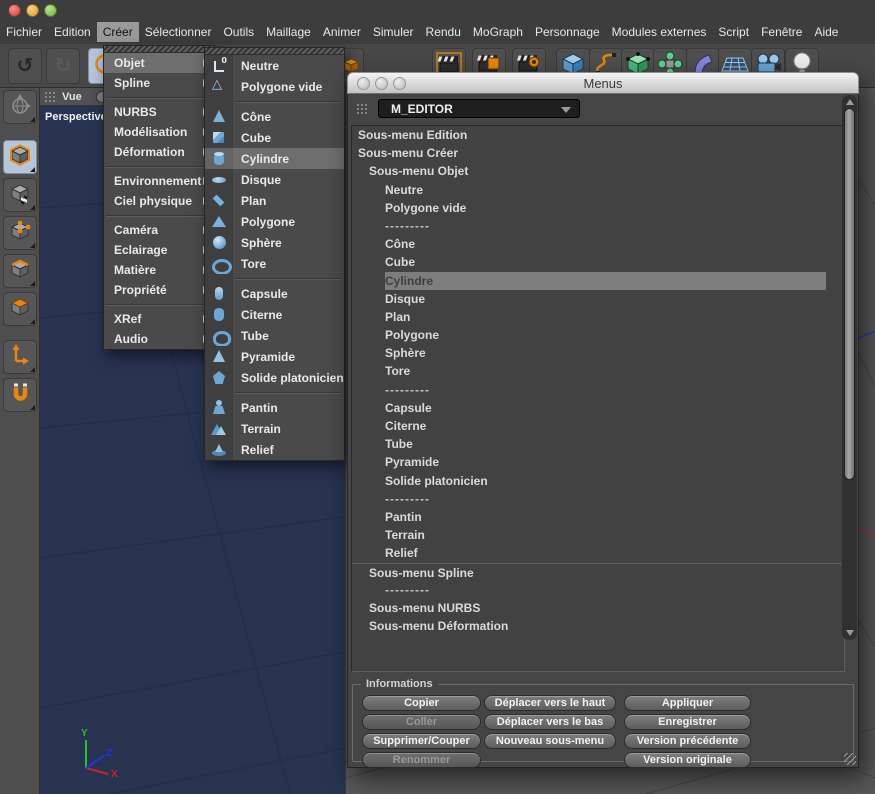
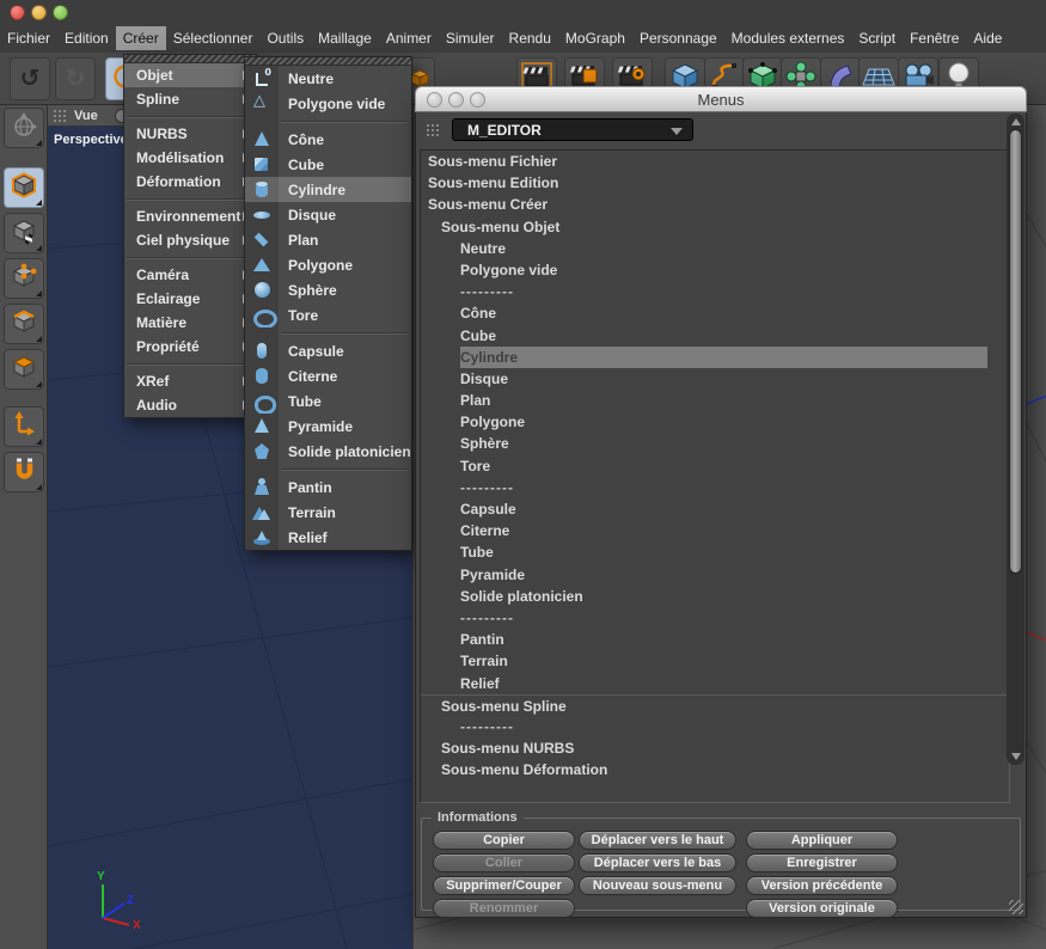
  Fichier
  Edition
  Créer
  Sélectionner
  Outils
  Maillage
  Animer
  Simuler
  Rendu
  MoGraph
  Personnage
  Modules externes
  Script
  Fenêtre
  Aide
  ↺
  Vue
  Perspectiv
  Y
  Z
  X
  Objet
  Spline
  NURBS
  Modélisation
  Déformation
  Environnement
  Ciel physique
  Caméra
  Eclairage
  Matière
  Propriété
  XRef
  Audio
  Neutre
  Polygone vide
  Cône
  Cube
  Cylindre
  Disque
  Plan
  Polygone
  Sphère
  Tore
  Capsule
  Citerne
  Tube
  Pyramide
  Solide platonicien
  Pantin
  Terrain
  Relief
  Menus
  M_EDITOR
+ Sous-menu Fichier
  Sous-menu Edition
  Sous-menu Créer
  Sous-menu Objet
  Neutre
  Polygone vide
  ---------
  Cône
  Cube
  Cylindre
  Disque
  Plan
  Polygone
  Sphère
  Tore
  ---------
  Capsule
  Citerne
  Tube
  Pyramide
  Solide platonicien
  ---------
  Pantin
  Terrain
  Relief
  Sous-menu Spline
  ---------
  Sous-menu NURBS
  Sous-menu Déformation
  Informations
  Copier
  Déplacer vers le haut
  Appliquer
  Coller
  Déplacer vers le bas
  Enregistrer
  Supprimer/Couper
  Nouveau sous-menu
  Version précédente
  Renommer
  Version originale
